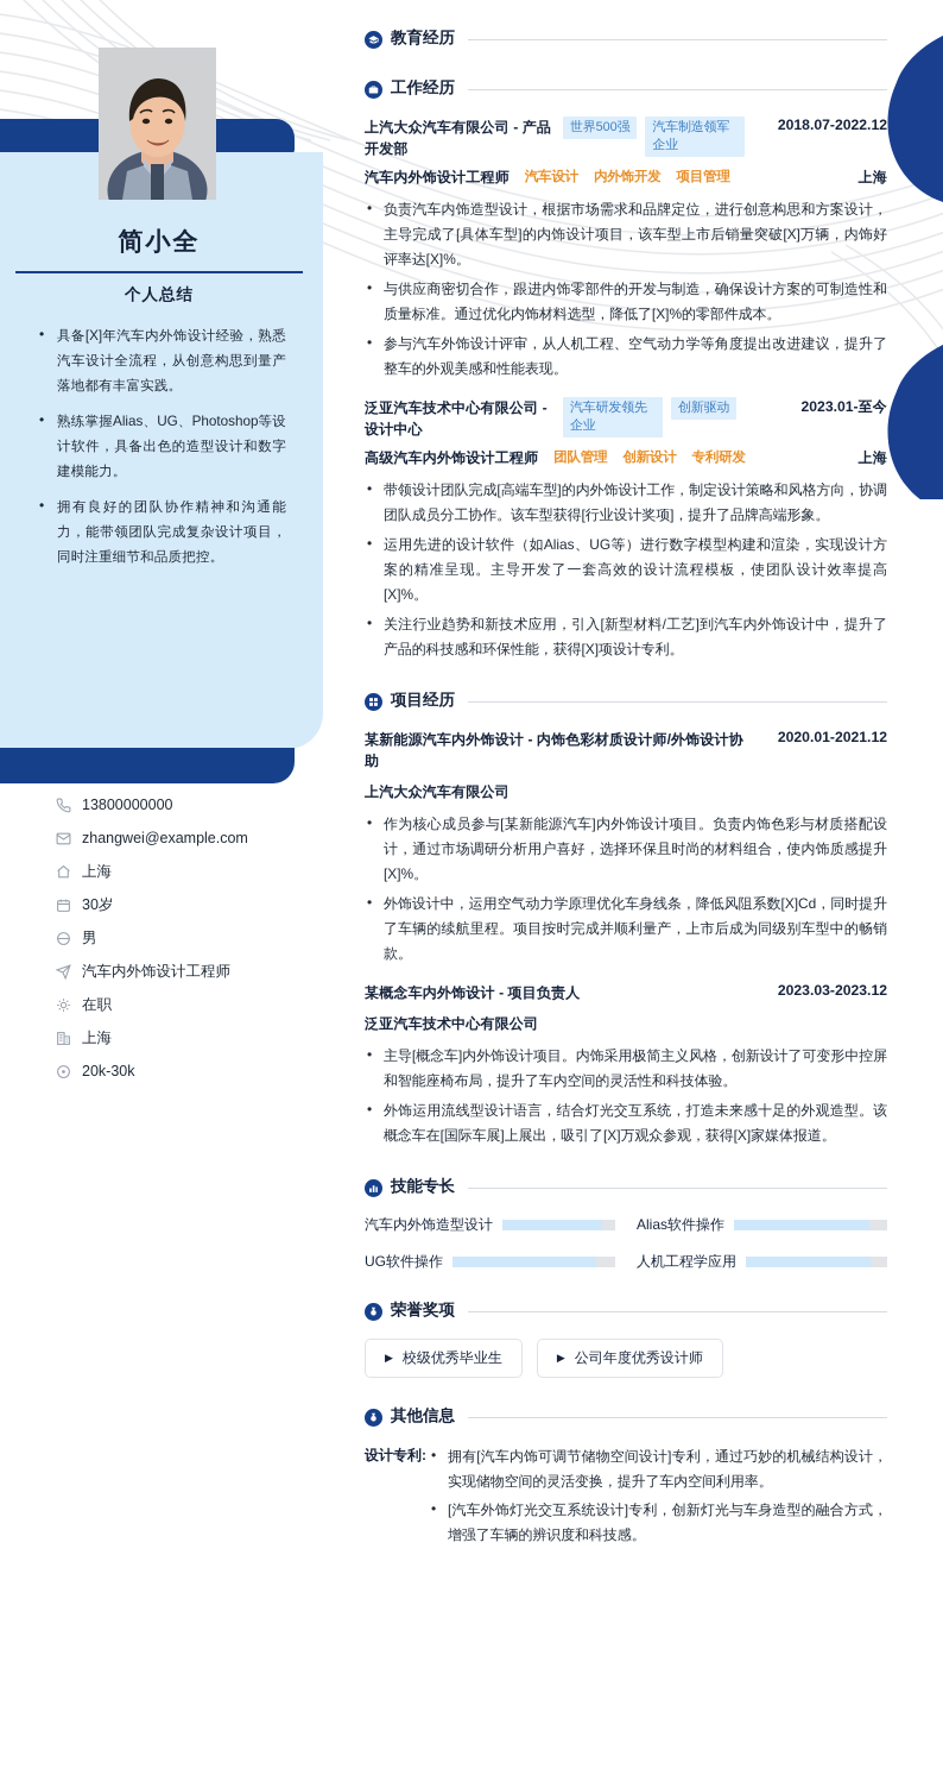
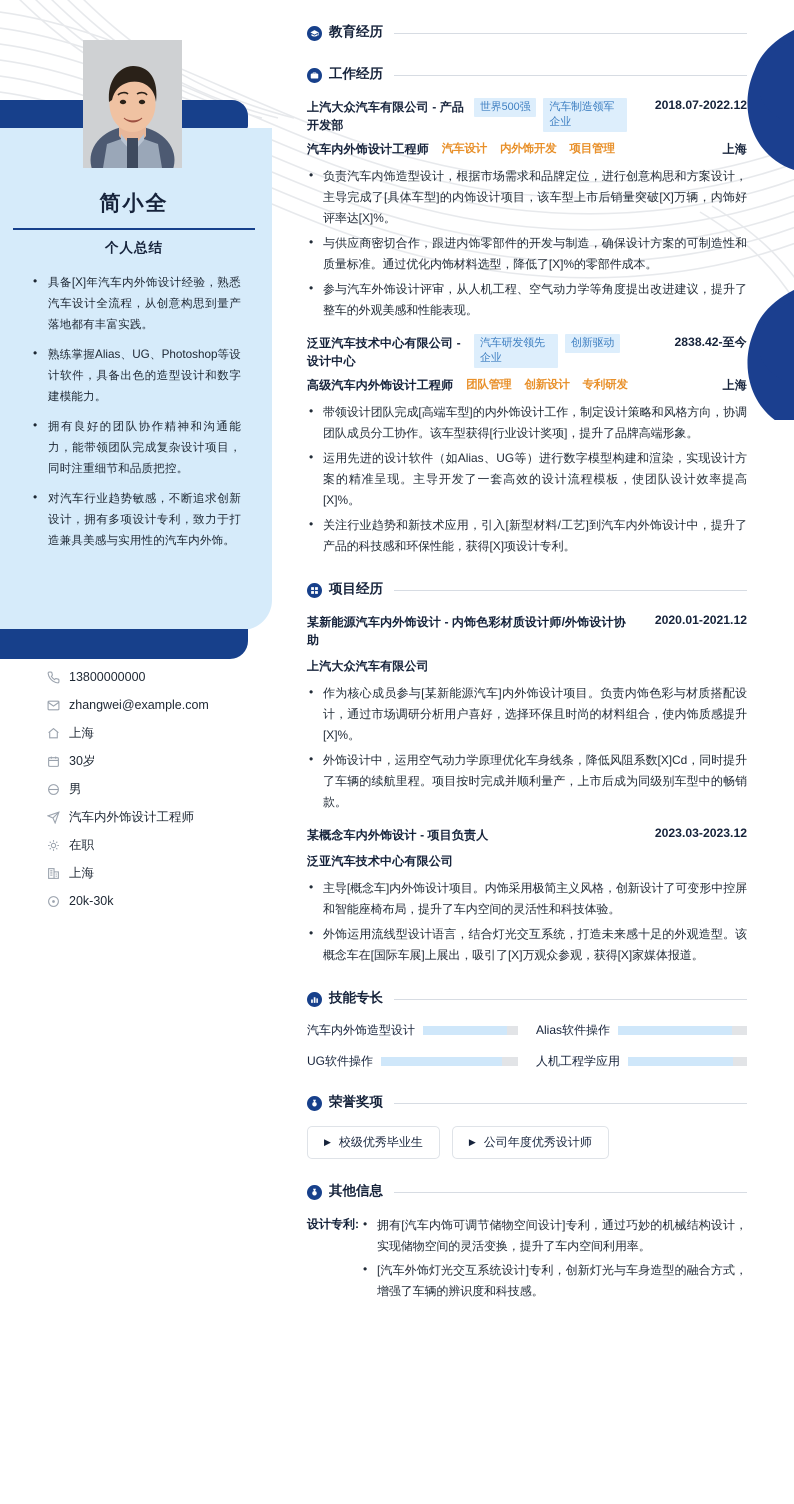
  简小全
  个人总结
  具备[X]年汽车内外饰设计经验，熟悉汽车设计全流程，从创意构思到量产落地都有丰富实践。
  熟练掌握Alias、UG、Photoshop等设计软件，具备出色的造型设计和数字建模能力。
  拥有良好的团队协作精神和沟通能力，能带领团队完成复杂设计项目，同时注重细节和品质把控。
+ 对汽车行业趋势敏感，不断追求创新设计，拥有多项设计专利，致力于打造兼具美感与实用性的汽车内外饰。
  13800000000
  zhangwei@example.com
  上海
  30岁
  男
  汽车内外饰设计工程师
  在职
  上海
  20k-30k
  教育经历
  工作经历
  上汽大众汽车有限公司 - 产品开发部
  世界500强
  汽车制造领军企业
  2018.07-2022.12
  汽车内外饰设计工程师
  汽车设计
  内外饰开发
  项目管理
  上海
  负责汽车内饰造型设计，根据市场需求和品牌定位，进行创意构思和方案设计，主导完成了[具体车型]的内饰设计项目，该车型上市后销量突破[X]万辆，内饰好评率达[X]%。
  与供应商密切合作，跟进内饰零部件的开发与制造，确保设计方案的可制造性和质量标准。通过优化内饰材料选型，降低了[X]%的零部件成本。
  参与汽车外饰设计评审，从人机工程、空气动力学等角度提出改进建议，提升了整车的外观美感和性能表现。
  泛亚汽车技术中心有限公司 - 设计中心
  汽车研发领先企业
  创新驱动
- 2023.01-至今
+ 2838.42-至今
  高级汽车内外饰设计工程师
  团队管理
  创新设计
  专利研发
  上海
  带领设计团队完成[高端车型]的内外饰设计工作，制定设计策略和风格方向，协调团队成员分工协作。该车型获得[行业设计奖项]，提升了品牌高端形象。
  运用先进的设计软件（如Alias、UG等）进行数字模型构建和渲染，实现设计方案的精准呈现。主导开发了一套高效的设计流程模板，使团队设计效率提高[X]%。
  关注行业趋势和新技术应用，引入[新型材料/工艺]到汽车内外饰设计中，提升了产品的科技感和环保性能，获得[X]项设计专利。
  项目经历
  某新能源汽车内外饰设计 - 内饰色彩材质设计师/外饰设计协助
  2020.01-2021.12
  上汽大众汽车有限公司
  作为核心成员参与[某新能源汽车]内外饰设计项目。负责内饰色彩与材质搭配设计，通过市场调研分析用户喜好，选择环保且时尚的材料组合，使内饰质感提升[X]%。
  外饰设计中，运用空气动力学原理优化车身线条，降低风阻系数[X]Cd，同时提升了车辆的续航里程。项目按时完成并顺利量产，上市后成为同级别车型中的畅销款。
  某概念车内外饰设计 - 项目负责人
  2023.03-2023.12
  泛亚汽车技术中心有限公司
  主导[概念车]内外饰设计项目。内饰采用极简主义风格，创新设计了可变形中控屏和智能座椅布局，提升了车内空间的灵活性和科技体验。
  外饰运用流线型设计语言，结合灯光交互系统，打造未来感十足的外观造型。该概念车在[国际车展]上展出，吸引了[X]万观众参观，获得[X]家媒体报道。
  技能专长
  汽车内外饰造型设计
  Alias软件操作
  UG软件操作
  人机工程学应用
  荣誉奖项
  ▶
  校级优秀毕业生
  ▶
  公司年度优秀设计师
  其他信息
  设计专利:
  拥有[汽车内饰可调节储物空间设计]专利，通过巧妙的机械结构设计，实现储物空间的灵活变换，提升了车内空间利用率。
  [汽车外饰灯光交互系统设计]专利，创新灯光与车身造型的融合方式，增强了车辆的辨识度和科技感。
